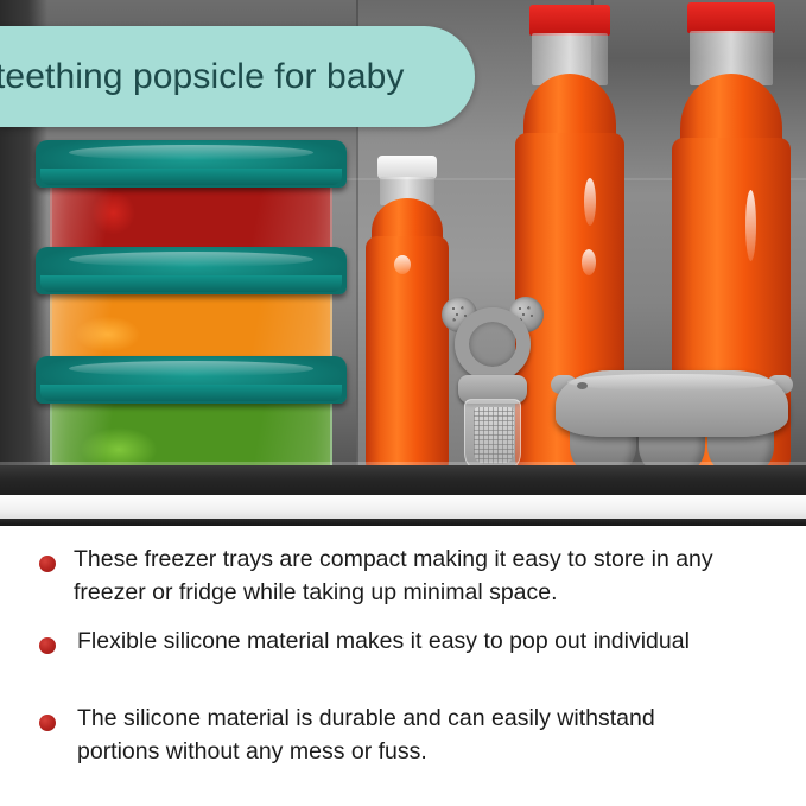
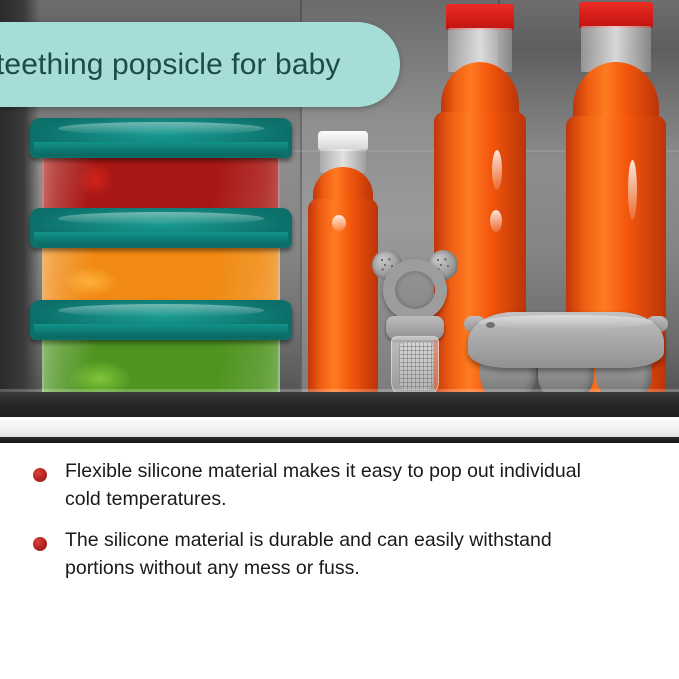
  teething popsicle for baby
- These freezer trays are compact making it easy to store in any
- freezer or fridge while taking up minimal space.
  Flexible silicone material makes it easy to pop out individual
+ cold temperatures.
  The silicone material is durable and can easily withstand
  portions without any mess or fuss.
